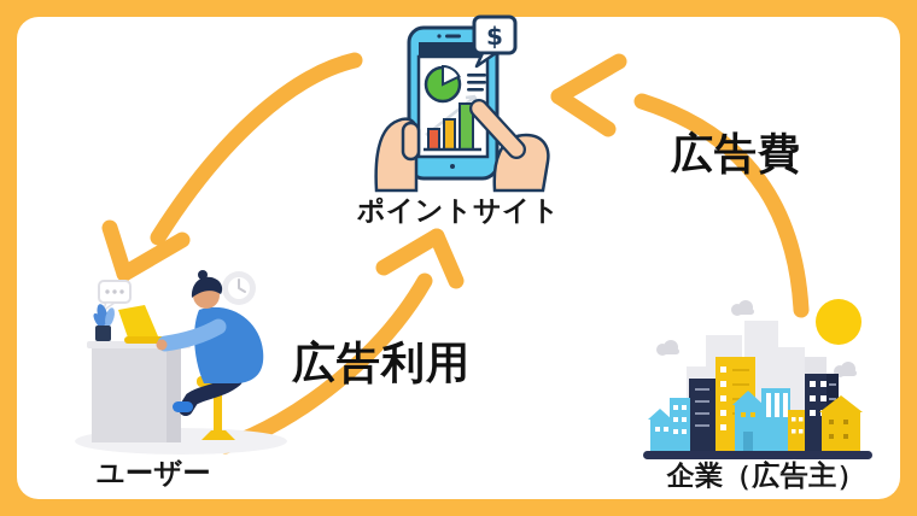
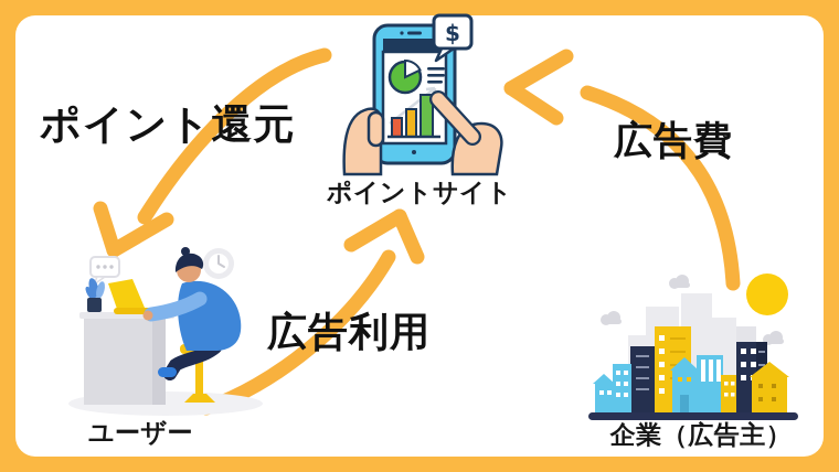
  $
+ ポイント還元
  広告費
  広告利用
  ポイントサイト
  ユーザー
  企業（広告主）
